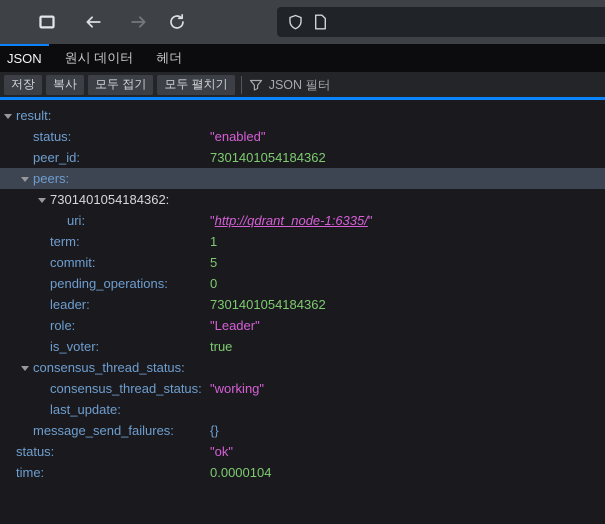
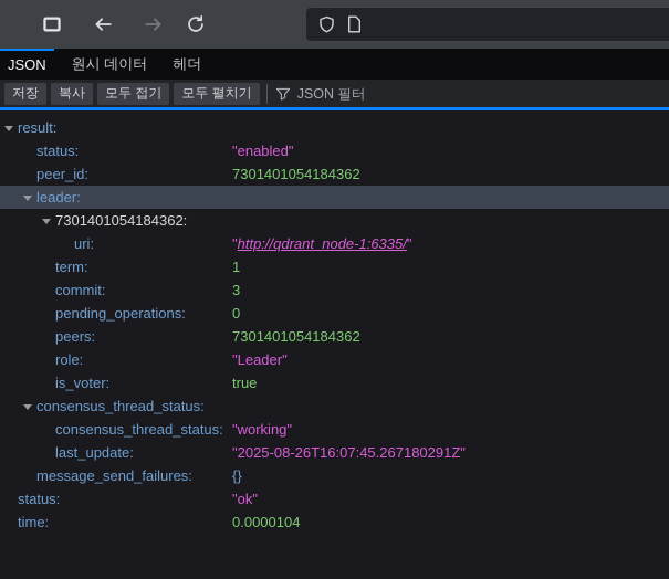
  JSON
  원시 데이터
  헤더
  저장
  복사
  모두 접기
  모두 펼치기
  JSON 필터
  result:
  status:
  "enabled"
  peer_id:
  7301401054184362
- peers:
+ leader:
  7301401054184362:
  uri:
  "http://qdrant_node-1:6335/"
  term:
  1
  commit:
- 5
+ 3
  pending_operations:
  0
- leader:
+ peers:
  7301401054184362
  role:
  "Leader"
  is_voter:
  true
  consensus_thread_status:
  consensus_thread_status:
  "working"
  last_update:
+ "2025-08-26T16:07:45.267180291Z"
  message_send_failures:
  {}
  status:
  "ok"
  time:
  0.0000104
